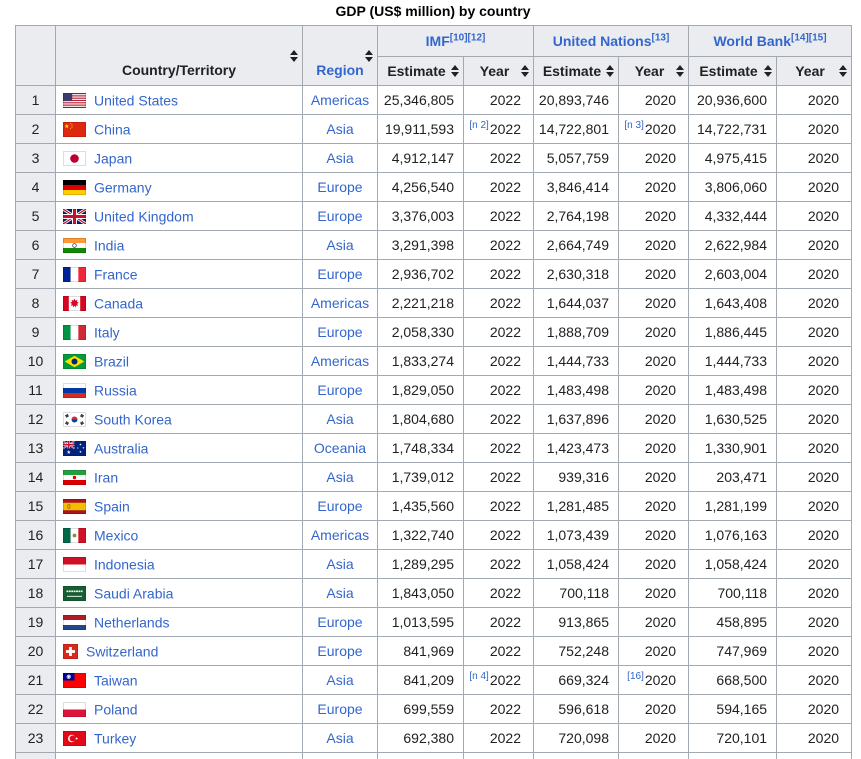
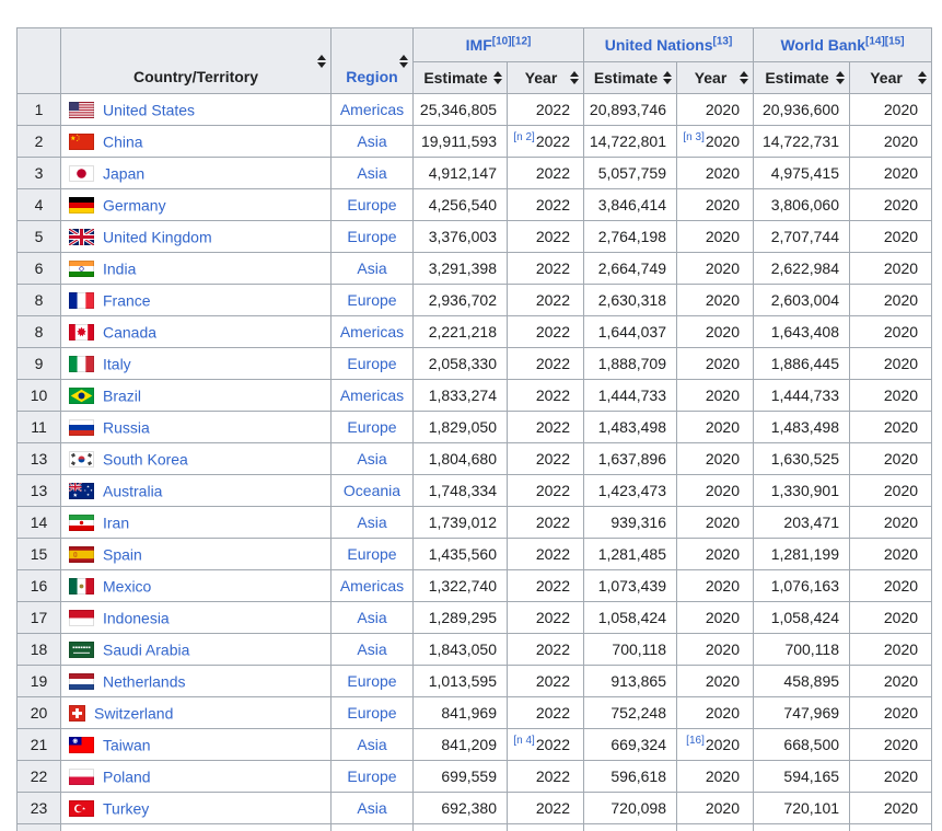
- GDP (US$ million) by country
  	Country/Territory	Region	IMF[10][12]	United Nations[13]	World Bank[14][15]
  Estimate	Year	Estimate	Year	Estimate	Year
  1	United States	Americas	25,346,805	2022	20,893,746	2020	20,936,600	2020
  2	China	Asia	19,911,593	[n 2]2022	14,722,801	[n 3]2020	14,722,731	2020
  3	Japan	Asia	4,912,147	2022	5,057,759	2020	4,975,415	2020
  4	Germany	Europe	4,256,540	2022	3,846,414	2020	3,806,060	2020
- 5	United Kingdom	Europe	3,376,003	2022	2,764,198	2020	4,332,444	2020
+ 5	United Kingdom	Europe	3,376,003	2022	2,764,198	2020	2,707,744	2020
  6	India	Asia	3,291,398	2022	2,664,749	2020	2,622,984	2020
- 7	France	Europe	2,936,702	2022	2,630,318	2020	2,603,004	2020
+ 8	France	Europe	2,936,702	2022	2,630,318	2020	2,603,004	2020
  8	Canada	Americas	2,221,218	2022	1,644,037	2020	1,643,408	2020
  9	Italy	Europe	2,058,330	2022	1,888,709	2020	1,886,445	2020
  10	Brazil	Americas	1,833,274	2022	1,444,733	2020	1,444,733	2020
  11	Russia	Europe	1,829,050	2022	1,483,498	2020	1,483,498	2020
- 12	South Korea	Asia	1,804,680	2022	1,637,896	2020	1,630,525	2020
+ 13	South Korea	Asia	1,804,680	2022	1,637,896	2020	1,630,525	2020
  13	Australia	Oceania	1,748,334	2022	1,423,473	2020	1,330,901	2020
  14	Iran	Asia	1,739,012	2022	939,316	2020	203,471	2020
  15	Spain	Europe	1,435,560	2022	1,281,485	2020	1,281,199	2020
  16	Mexico	Americas	1,322,740	2022	1,073,439	2020	1,076,163	2020
  17	Indonesia	Asia	1,289,295	2022	1,058,424	2020	1,058,424	2020
  18	Saudi Arabia	Asia	1,843,050	2022	700,118	2020	700,118	2020
  19	Netherlands	Europe	1,013,595	2022	913,865	2020	458,895	2020
  20	Switzerland	Europe	841,969	2022	752,248	2020	747,969	2020
  21	Taiwan	Asia	841,209	[n 4]2022	669,324	[16]2020	668,500	2020
  22	Poland	Europe	699,559	2022	596,618	2020	594,165	2020
  23	Turkey	Asia	692,380	2022	720,098	2020	720,101	2020
